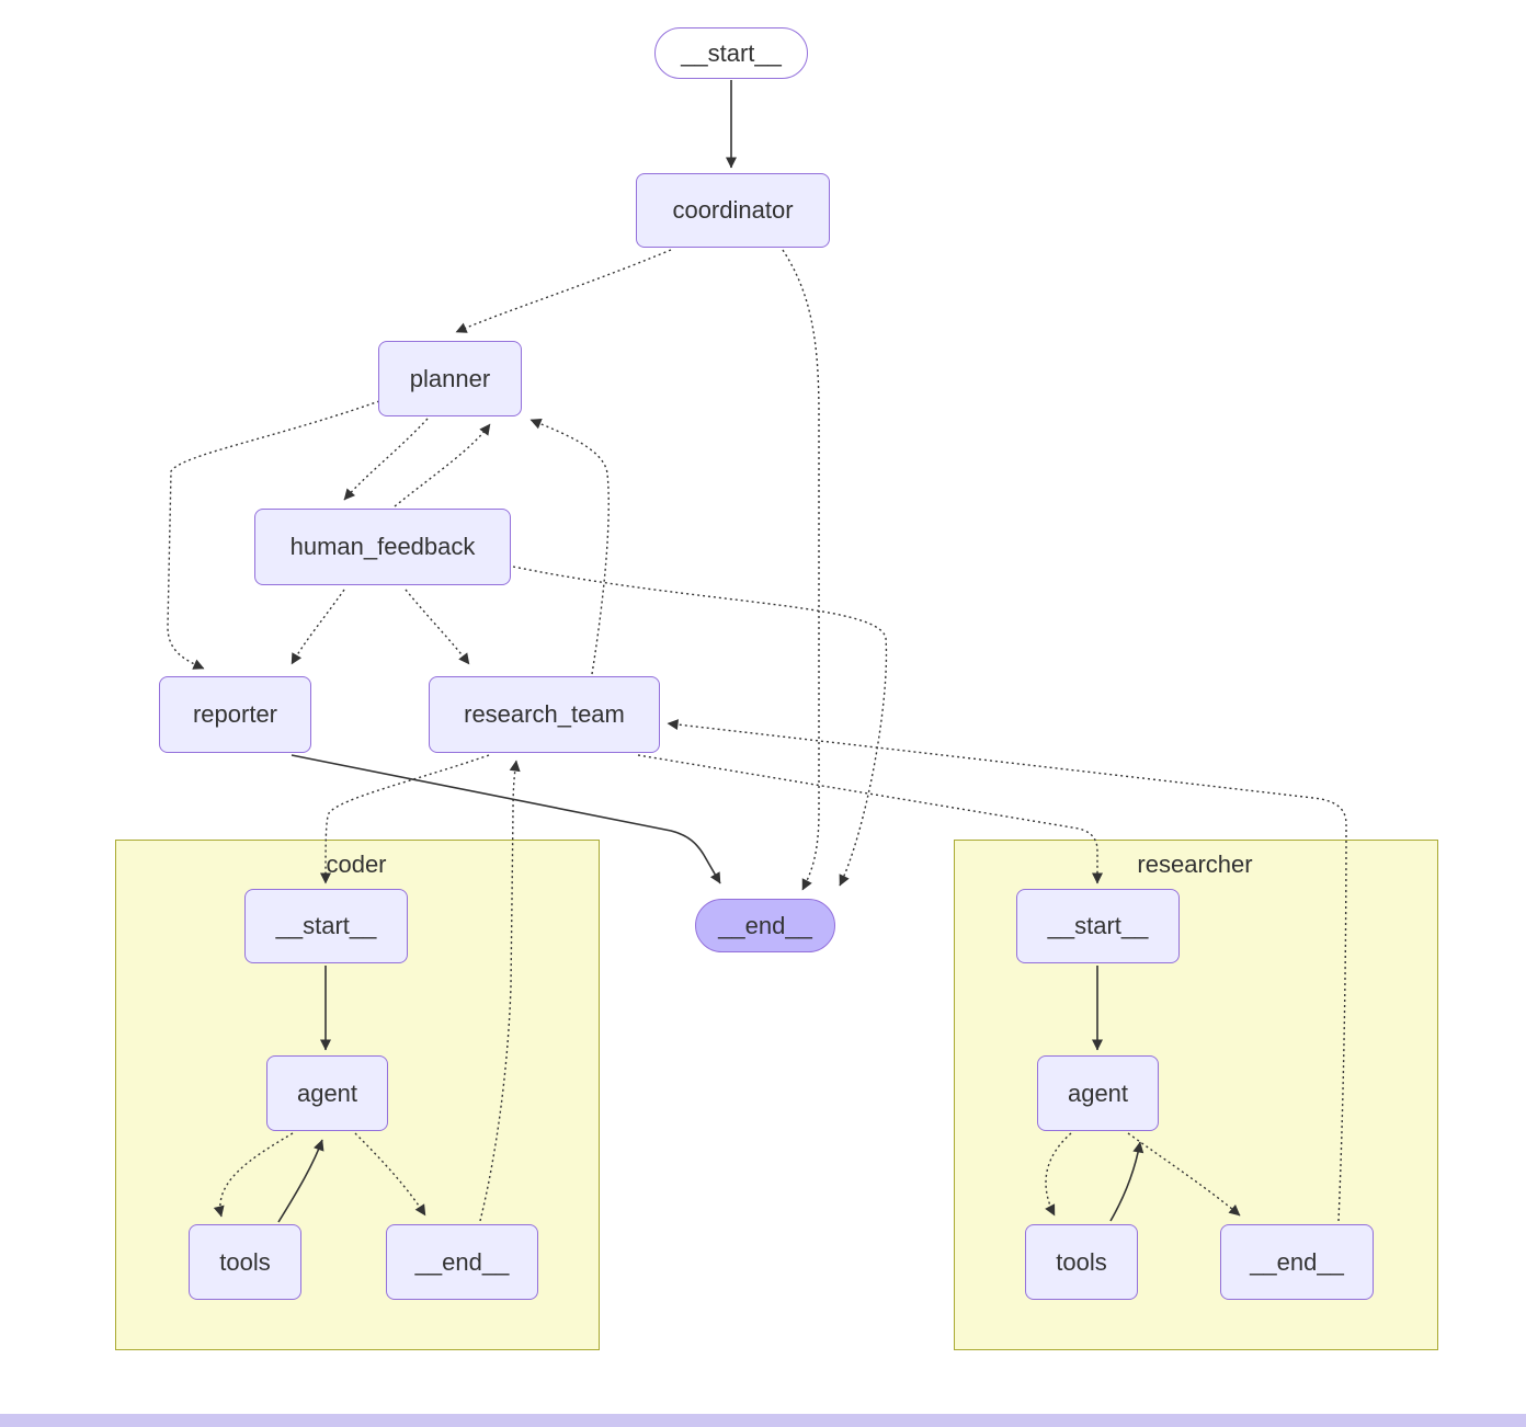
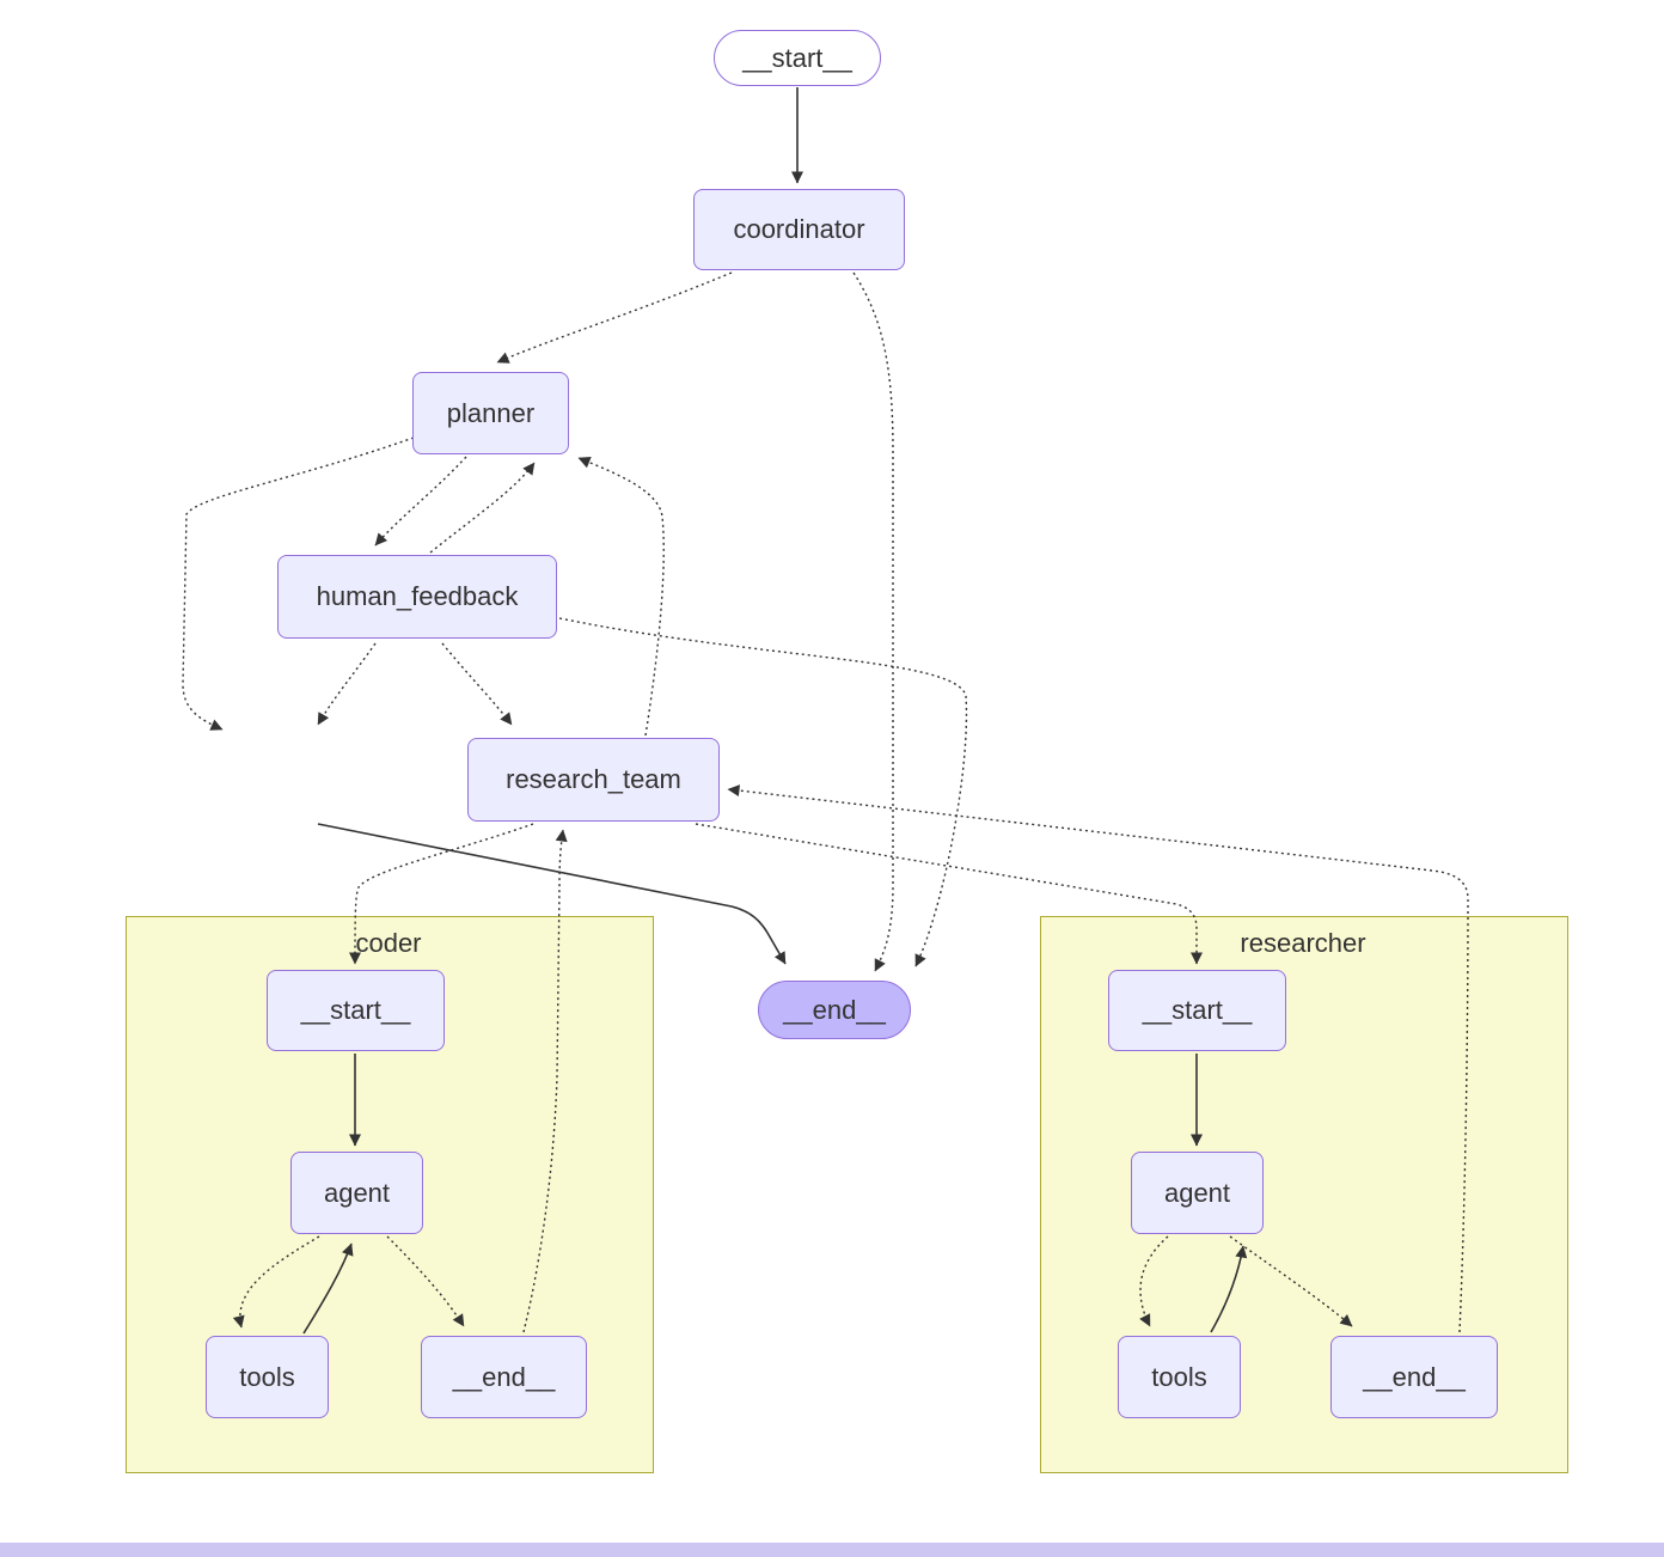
  coder
  researcher
  __start__
  coordinator
  planner
  human_feedback
- reporter
  research_team
  __end__
  __start__
  agent
  tools
  __end__
  __start__
  agent
  tools
  __end__
